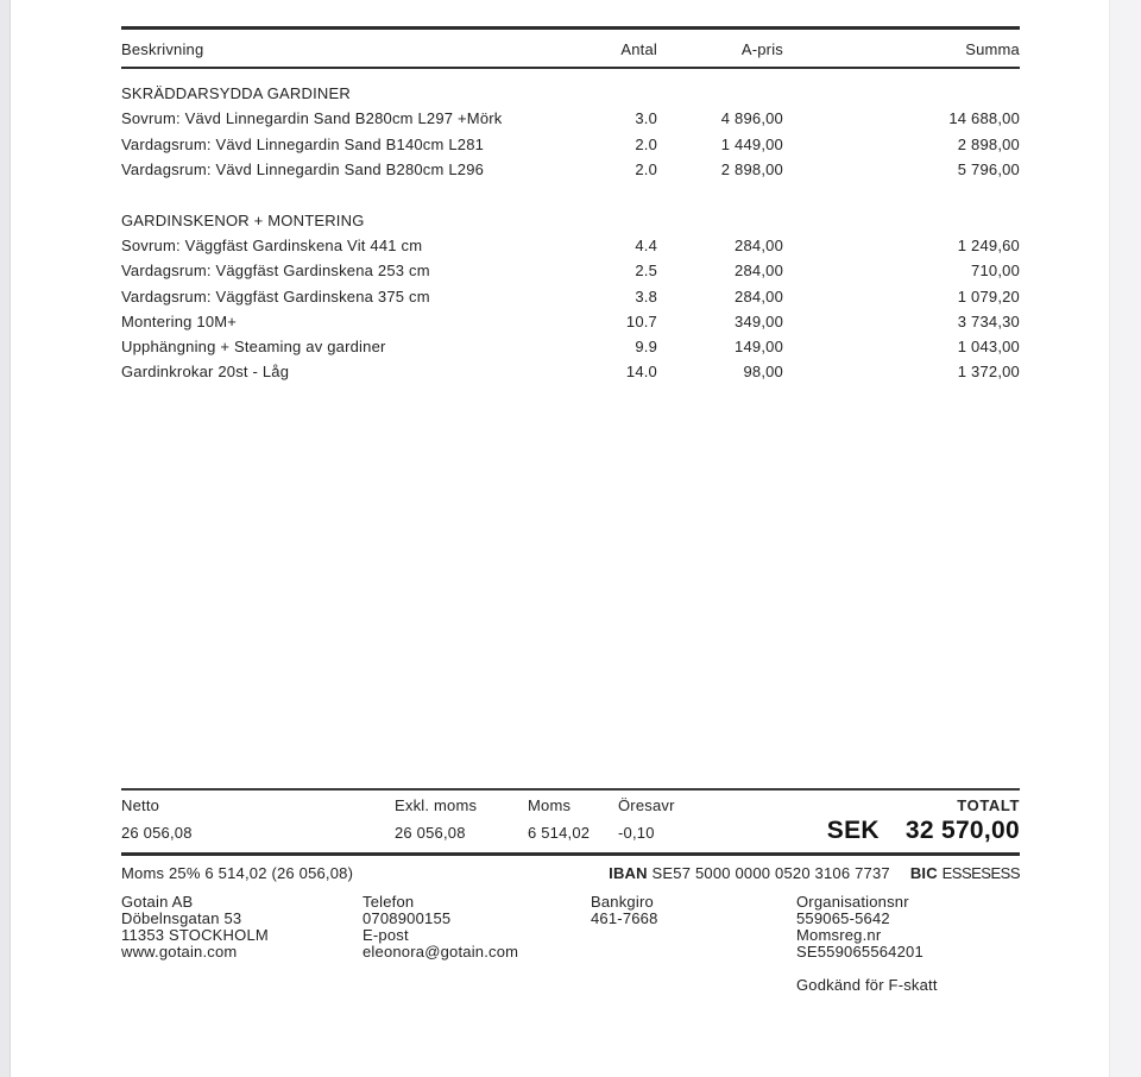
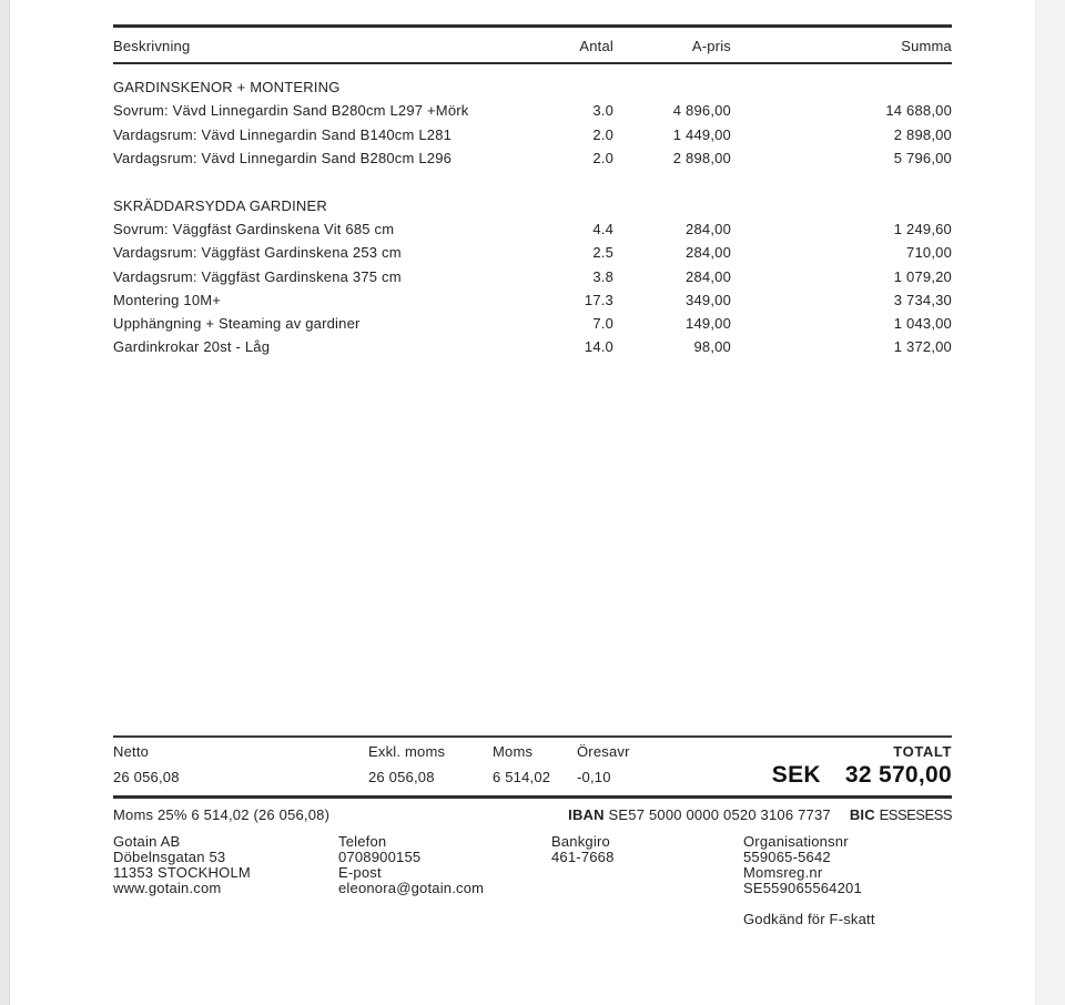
  Beskrivning
  Antal
  A-pris
  Summa
- SKRÄDDARSYDDA GARDINER
+ GARDINSKENOR + MONTERING
  Sovrum: Vävd Linnegardin Sand B280cm L297 +Mörk
  3.0
  4 896,00
  14 688,00
  Vardagsrum: Vävd Linnegardin Sand B140cm L281
  2.0
  1 449,00
  2 898,00
  Vardagsrum: Vävd Linnegardin Sand B280cm L296
  2.0
  2 898,00
  5 796,00
- GARDINSKENOR + MONTERING
+ SKRÄDDARSYDDA GARDINER
- Sovrum: Väggfäst Gardinskena Vit 441 cm
+ Sovrum: Väggfäst Gardinskena Vit 685 cm
  4.4
  284,00
  1 249,60
  Vardagsrum: Väggfäst Gardinskena 253 cm
  2.5
  284,00
  710,00
  Vardagsrum: Väggfäst Gardinskena 375 cm
  3.8
  284,00
  1 079,20
  Montering 10M+
- 10.7
+ 17.3
  349,00
  3 734,30
  Upphängning + Steaming av gardiner
- 9.9
+ 7.0
  149,00
  1 043,00
  Gardinkrokar 20st - Låg
  14.0
  98,00
  1 372,00
  Netto
  Exkl. moms
  Moms
  Öresavr
  TOTALT
  26 056,08
  26 056,08
  6 514,02
  -0,10
  SEK
  32 570,00
  Moms 25% 6 514,02 (26 056,08)
  IBAN SE57 5000 0000 0520 3106 7737
  BIC ESSESESS
  Gotain AB
  Döbelnsgatan 53
  11353 STOCKHOLM
  www.gotain.com
  Telefon
  0708900155
  E-post
  eleonora@gotain.com
  Bankgiro
  461-7668
  Organisationsnr
  559065-5642
  Momsreg.nr
  SE559065564201
  Godkänd för F-skatt
